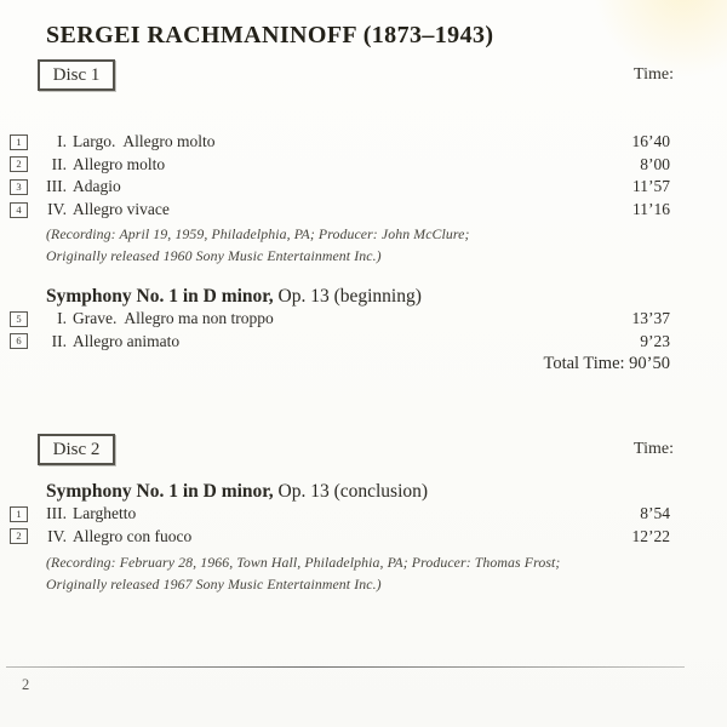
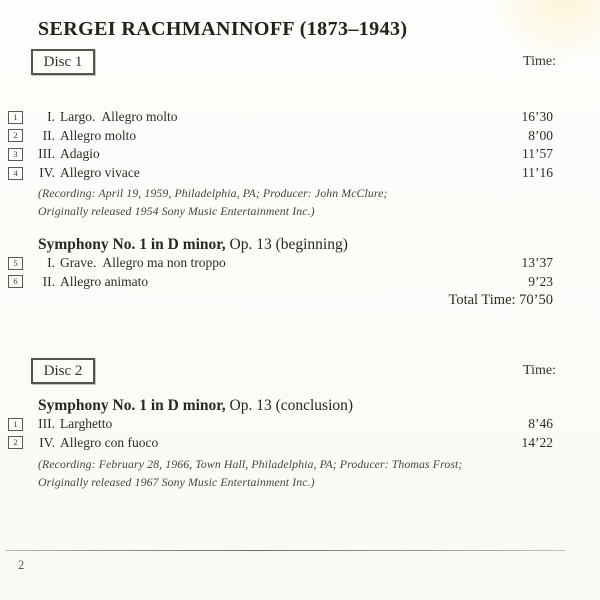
  SERGEI RACHMANINOFF (1873–1943)
  Disc 1
  Time:
  1
  I.
  Largo. Allegro molto
- 16’40
+ 16’30
  2
  II.
  Allegro molto
  8’00
  3
  III.
  Adagio
  11’57
  4
  IV.
  Allegro vivace
  11’16
  (Recording: April 19, 1959, Philadelphia, PA; Producer: John McClure;
- Originally released 1960 Sony Music Entertainment Inc.)
+ Originally released 1954 Sony Music Entertainment Inc.)
  Symphony No. 1 in D minor, Op. 13 (beginning)
  5
  I.
  Grave. Allegro ma non troppo
  13’37
  6
  II.
  Allegro animato
  9’23
- Total Time: 90’50
+ Total Time: 70’50
  Disc 2
  Time:
  Symphony No. 1 in D minor, Op. 13 (conclusion)
  1
  III.
  Larghetto
- 8’54
+ 8’46
  2
  IV.
  Allegro con fuoco
- 12’22
+ 14’22
  (Recording: February 28, 1966, Town Hall, Philadelphia, PA; Producer: Thomas Frost;
  Originally released 1967 Sony Music Entertainment Inc.)
  2
